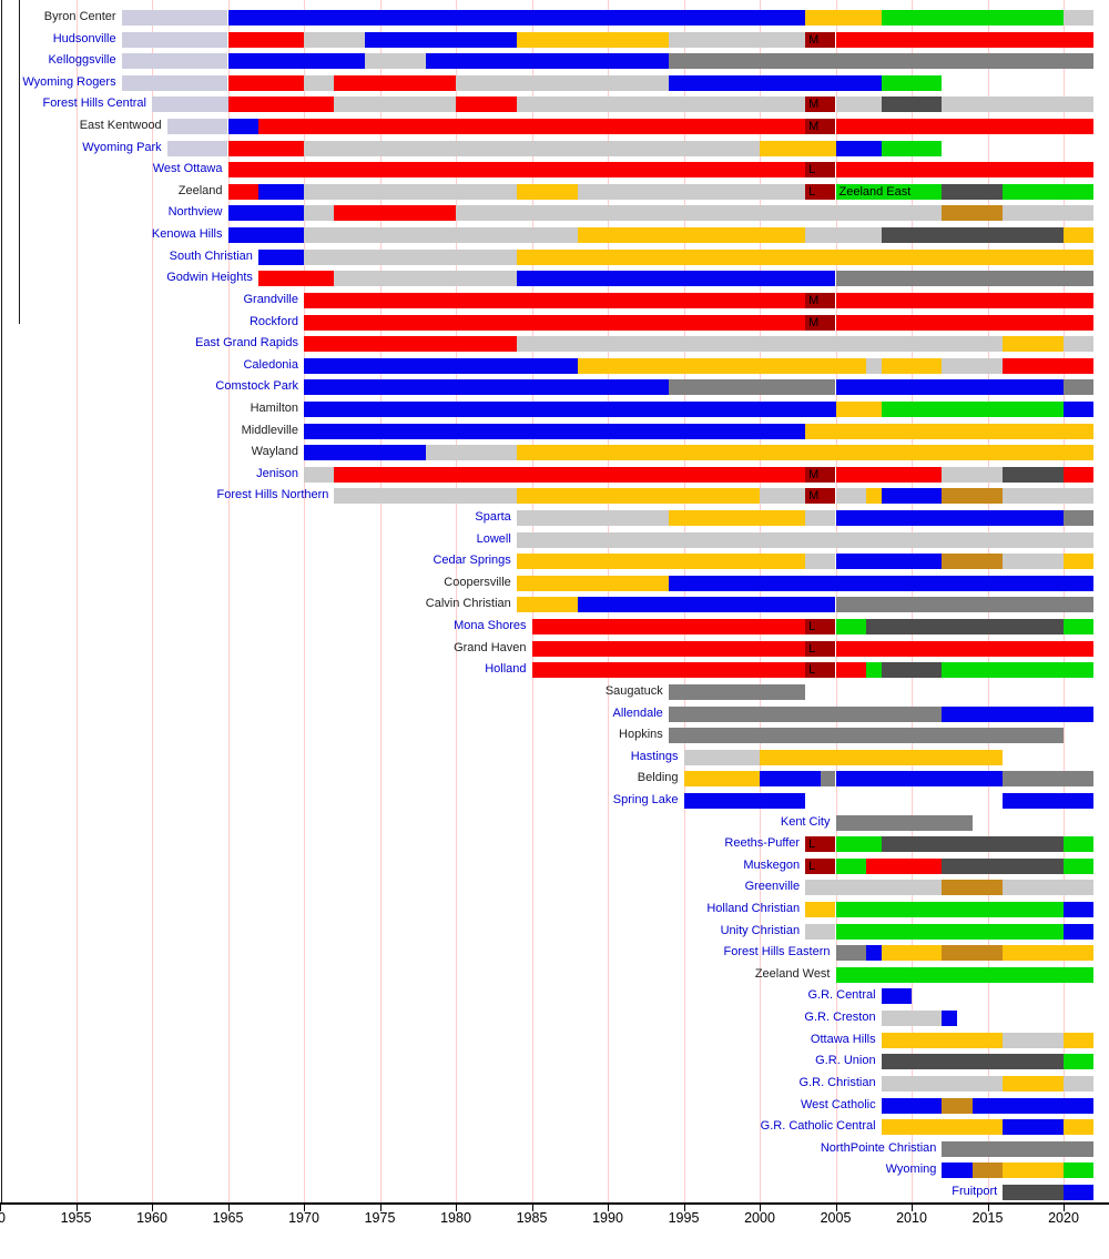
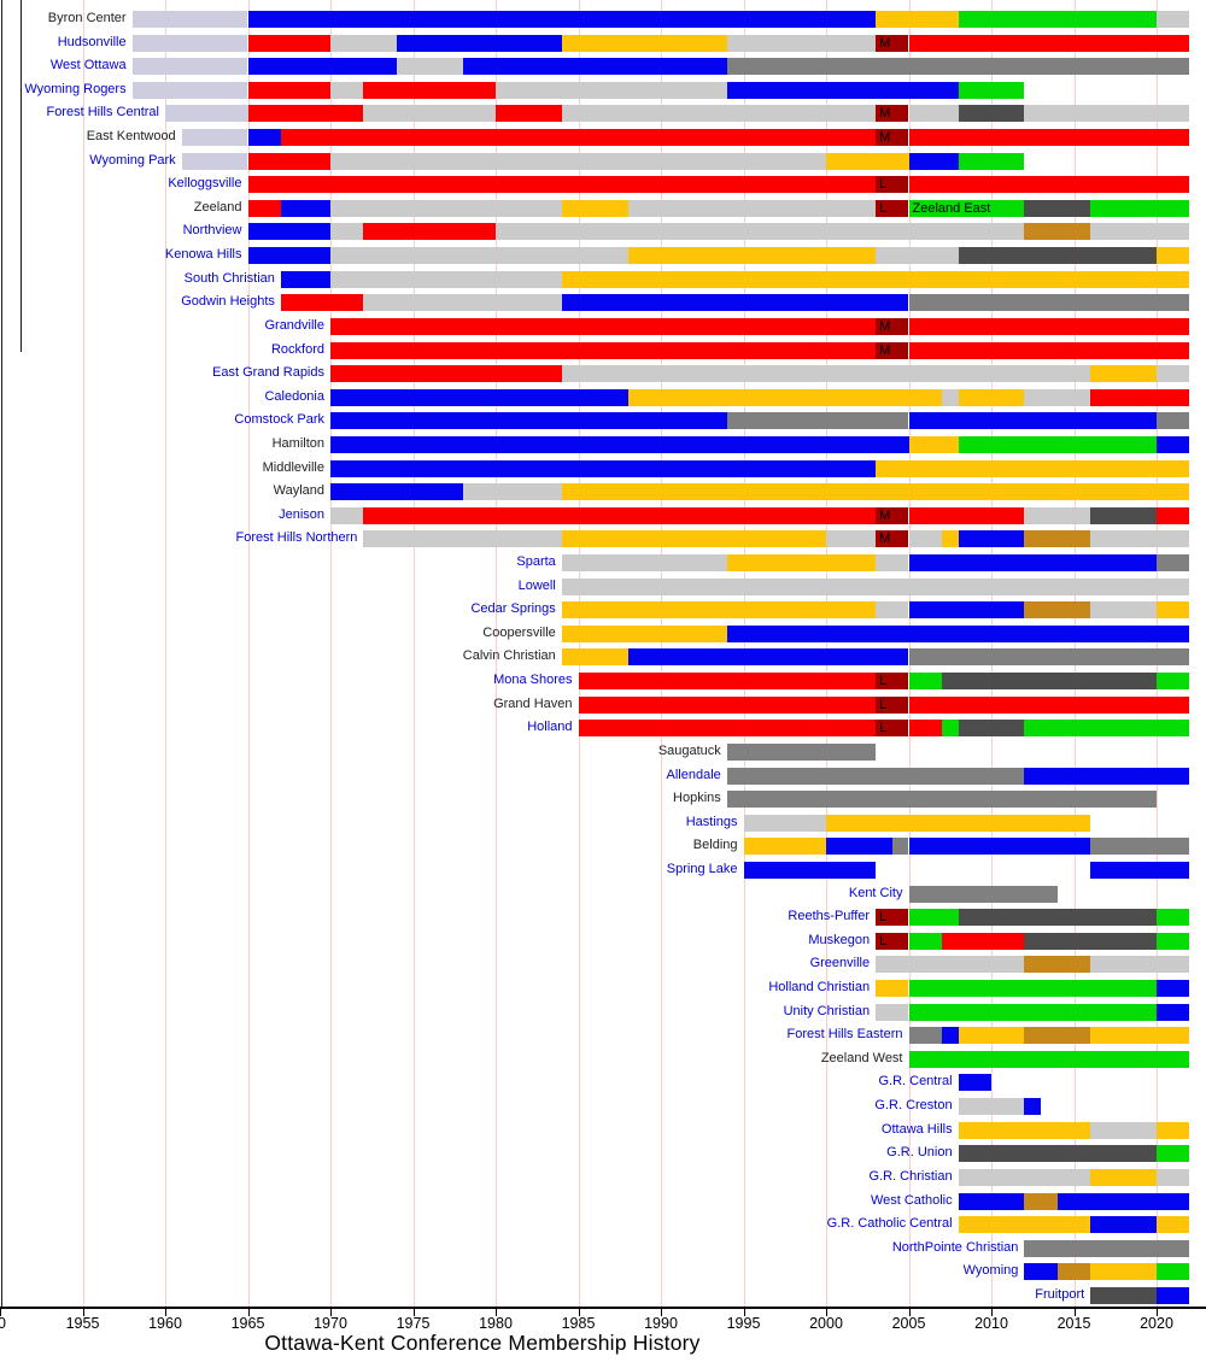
  Byron Center
  Hudsonville
  M
- Kelloggsville
+ West Ottawa
  Wyoming Rogers
  Forest Hills Central
  M
  East Kentwood
  M
  Wyoming Park
- West Ottawa
+ Kelloggsville
  L
  Zeeland
  L
  Zeeland East
  Northview
  Kenowa Hills
  South Christian
  Godwin Heights
  Grandville
  M
  Rockford
  M
  East Grand Rapids
  Caledonia
  Comstock Park
  Hamilton
  Middleville
  Wayland
  Jenison
  M
  Forest Hills Northern
  M
  Sparta
  Lowell
  Cedar Springs
  Coopersville
  Calvin Christian
  Mona Shores
  L
  Grand Haven
  L
  Holland
  L
  Saugatuck
  Allendale
  Hopkins
  Hastings
  Belding
  Spring Lake
  Kent City
  Reeths-Puffer
  L
  Muskegon
  L
  Greenville
  Holland Christian
  Unity Christian
  Forest Hills Eastern
  Zeeland West
  G.R. Central
  G.R. Creston
  Ottawa Hills
  G.R. Union
  G.R. Christian
  West Catholic
  G.R. Catholic Central
  NorthPointe Christian
  Wyoming
  Fruitport
  1955
  1960
  1965
  1970
  1975
  1980
  1985
  1990
  1995
  2000
  2005
  2010
  2015
  2020
+ Ottawa-Kent Conference Membership History
